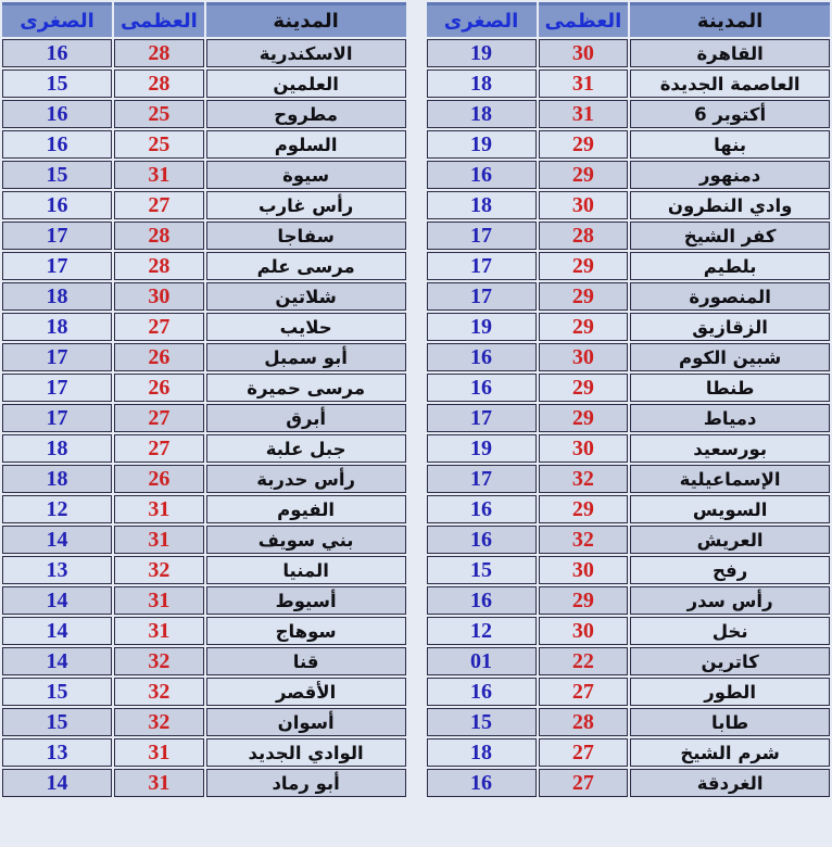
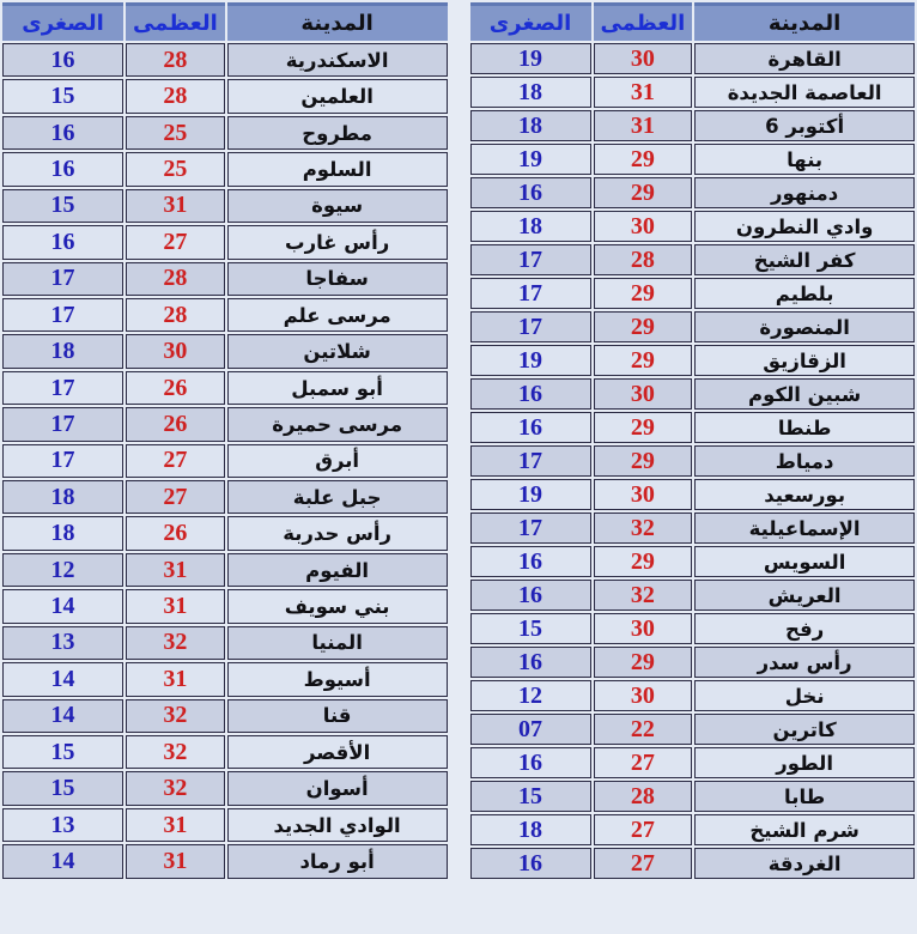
  المدينة	العظمى	الصغرى
  القاهرة	30	19
  العاصمة الجديدة	31	18
  أكتوبر 6	31	18
  بنها	29	19
  دمنهور	29	16
  وادي النطرون	30	18
  كفر الشيخ	28	17
  بلطيم	29	17
  المنصورة	29	17
  الزقازيق	29	19
  شبين الكوم	30	16
  طنطا	29	16
  دمياط	29	17
  بورسعيد	30	19
  الإسماعيلية	32	17
  السويس	29	16
  العريش	32	16
  رفح	30	15
  رأس سدر	29	16
  نخل	30	12
- كاترين	22	01
+ كاترين	22	07
  الطور	27	16
  طابا	28	15
  شرم الشيخ	27	18
  الغردقة	27	16
  المدينة	العظمى	الصغرى
  الاسكندرية	28	16
  العلمين	28	15
  مطروح	25	16
  السلوم	25	16
  سيوة	31	15
  رأس غارب	27	16
  سفاجا	28	17
  مرسى علم	28	17
  شلاتين	30	18
- حلايب	27	18
  أبو سمبل	26	17
  مرسى حميرة	26	17
  أبرق	27	17
  جبل علبة	27	18
  رأس حدربة	26	18
  الفيوم	31	12
  بني سويف	31	14
  المنيا	32	13
  أسيوط	31	14
- سوهاج	31	14
  قنا	32	14
  الأقصر	32	15
  أسوان	32	15
  الوادي الجديد	31	13
  أبو رماد	31	14
